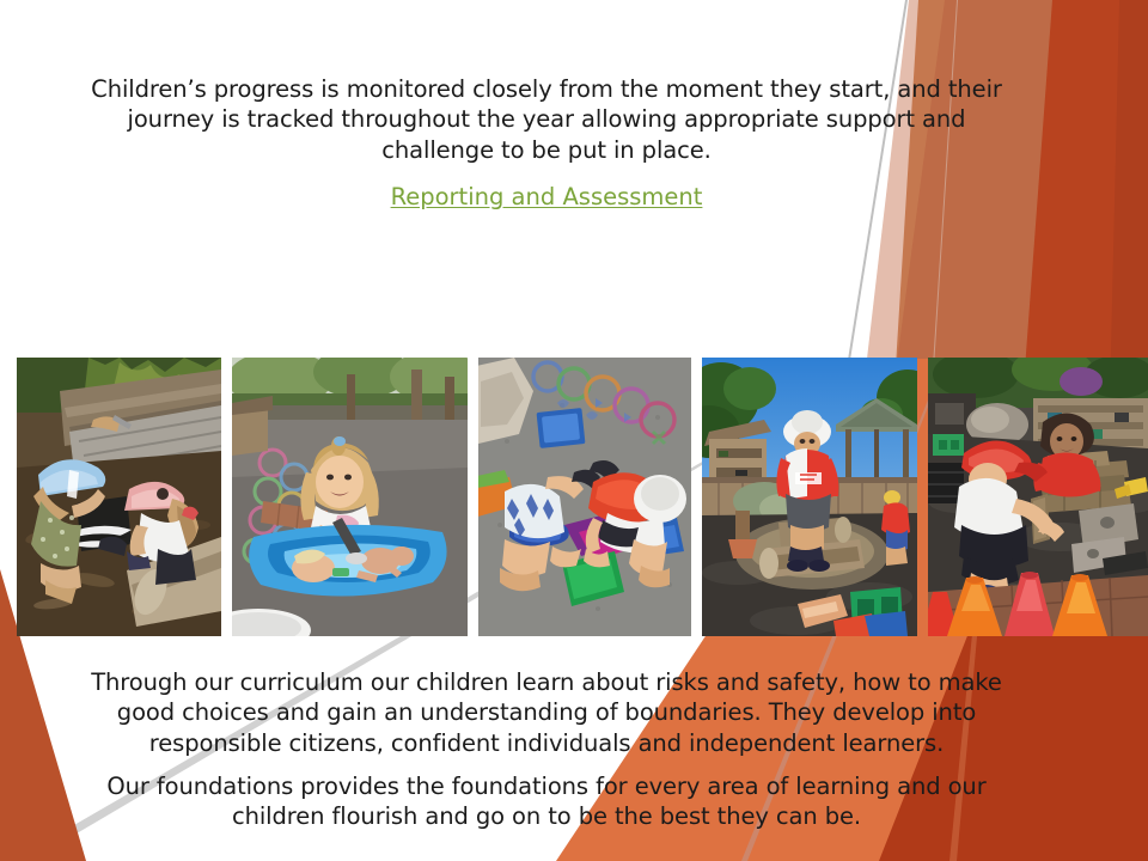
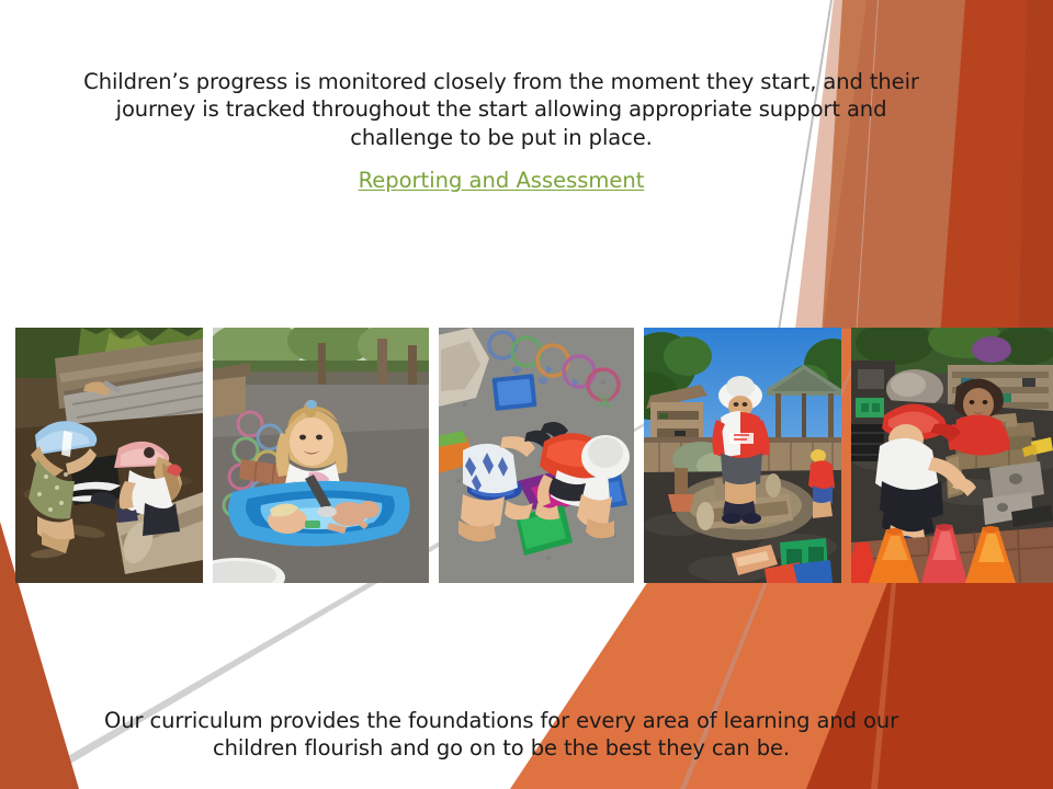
- Children’s progress is monitored closely from the moment they start, and their journey is tracked throughout the year allowing appropriate support and challenge to be put in place.
+ Children’s progress is monitored closely from the moment they start, and their journey is tracked throughout the start allowing appropriate support and challenge to be put in place.
  Reporting and Assessment
- Through our curriculum our children learn about risks and safety, how to make good choices and gain an understanding of boundaries. They develop into responsible citizens, confident individuals and independent learners.
- Our foundations provides the foundations for every area of learning and our children flourish and go on to be the best they can be.
+ Our curriculum provides the foundations for every area of learning and our children flourish and go on to be the best they can be.
